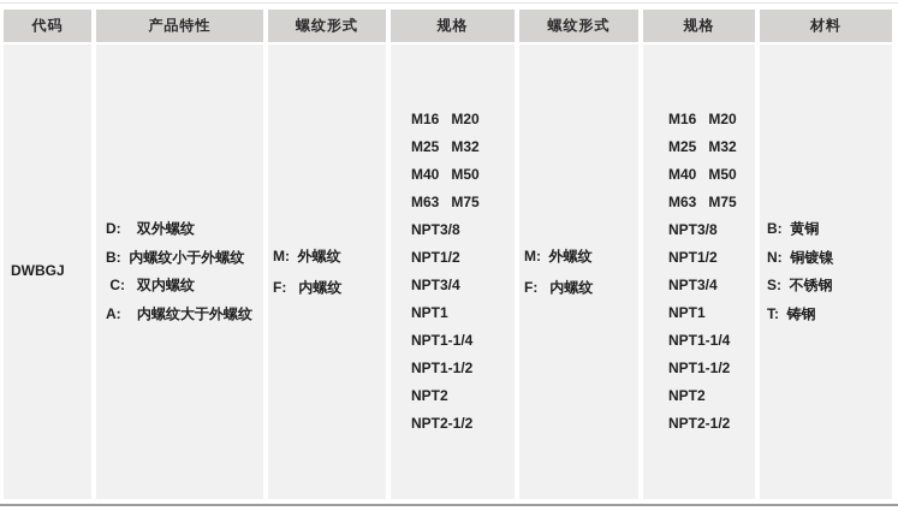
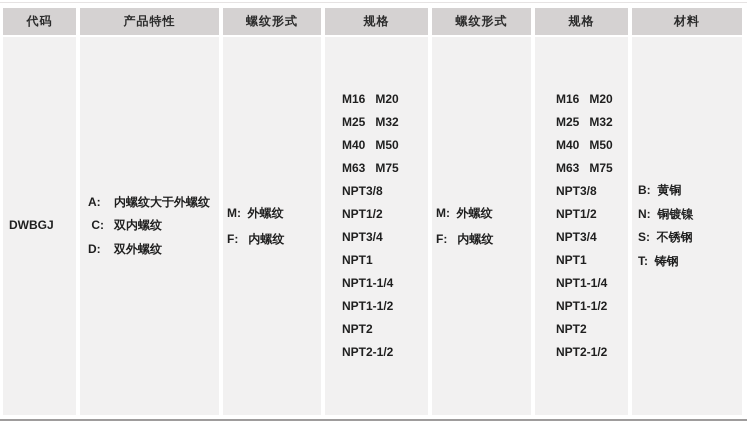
  代码
  产品特性
  螺纹形式
  规格
  螺纹形式
  规格
  材料
  DWBGJ
- D: 双外螺纹
+ A: 内螺纹大于外螺纹
- B: 内螺纹小于外螺纹
  C: 双内螺纹
- A: 内螺纹大于外螺纹
+ D: 双外螺纹
  M: 外螺纹
  F: 内螺纹
  M16 M20
  M25 M32
  M40 M50
  M63 M75
  NPT3/8
  NPT1/2
  NPT3/4
  NPT1
  NPT1-1/4
  NPT1-1/2
  NPT2
  NPT2-1/2
  M: 外螺纹
  F: 内螺纹
  M16 M20
  M25 M32
  M40 M50
  M63 M75
  NPT3/8
  NPT1/2
  NPT3/4
  NPT1
  NPT1-1/4
  NPT1-1/2
  NPT2
  NPT2-1/2
  B: 黄铜
  N: 铜镀镍
  S: 不锈钢
  T: 铸钢
